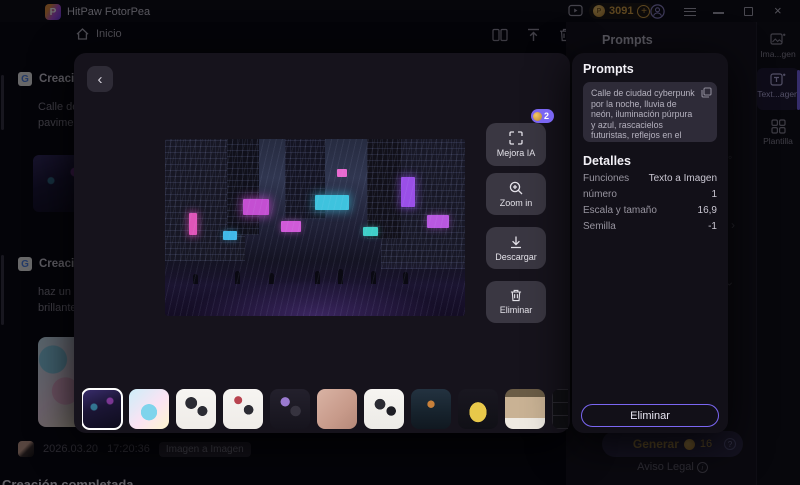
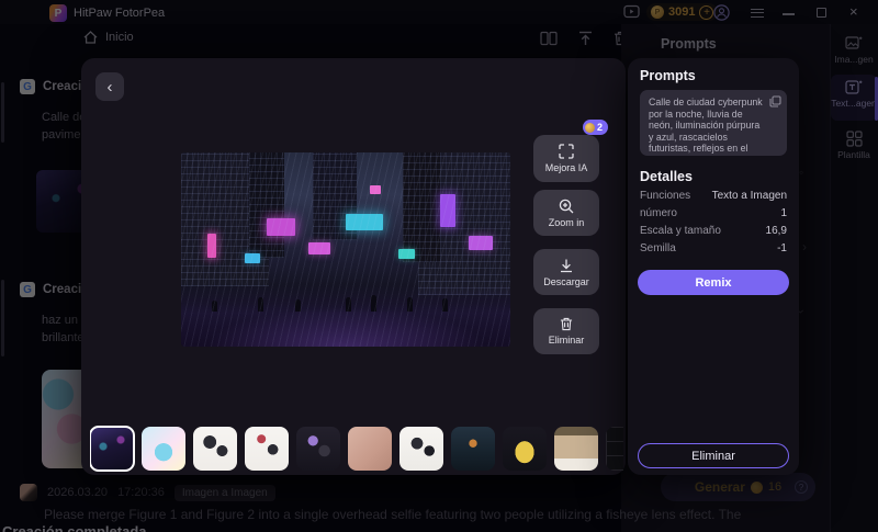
  P
  HitPaw FotorPea
  3091
  +
  ×
  Inicio
  Prompts
  Ima...gen
  Text...age
  Plantilla
  Generar
  16
  ?
- Aviso Legal i
  G
  Creaci
  Calle d
  pavime
  G
  Creaci
  haz un
  brillant
  2026.03.20
  17:20:36
  Imagen a Imagen
+ Please merge Figure 1 and Figure 2 into a single overhead selfie featuring two people utilizing a fisheye lens effect. The
  ‹
  2
  Mejora IA
  Zoom in
  Descargar
  Eliminar
  Prompts
  Detalles
  Funciones
  Texto a Imagen
  número
  1
  Escala y tamaño
  16,9
  Semilla
  -1
+ Remix
  Eliminar
